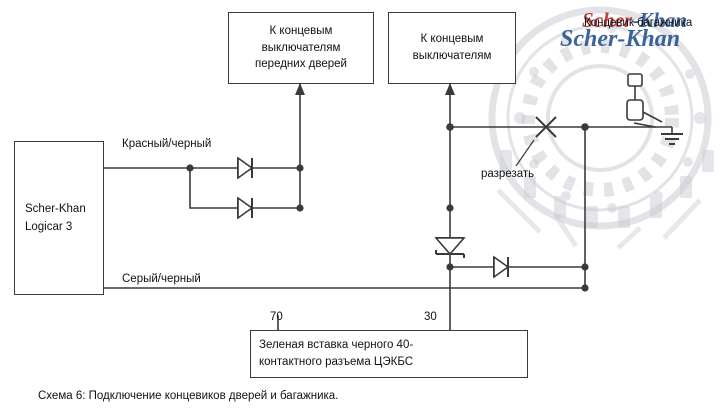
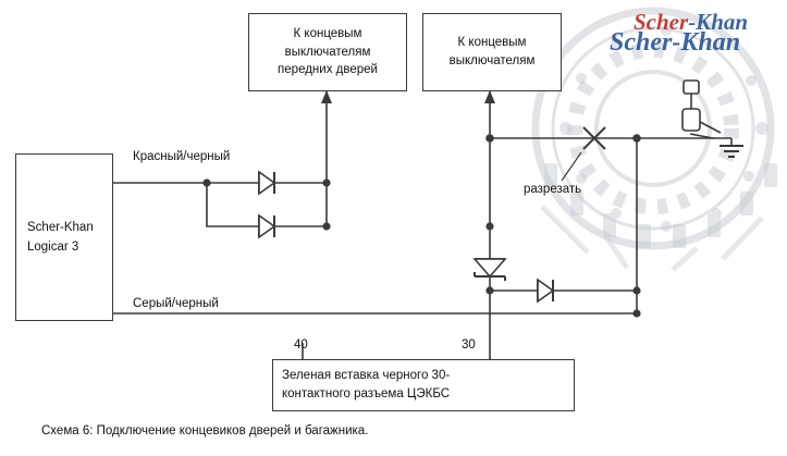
  Scher-Khan
  Scher-Khan
  Scher-Khan
  Logicar 3
  К концевым
  выключателям
  передних дверей
  К концевым
  выключателям
- Зеленая вставка черного 40-
+ Зеленая вставка черного 30-
  контактного разъема ЦЭКБС
  Красный/черный
  Серый/черный
  разрезать
- 70
+ 40
  30
- Концевик багажника
  Схема 6: Подключение концевиков дверей и багажника.
